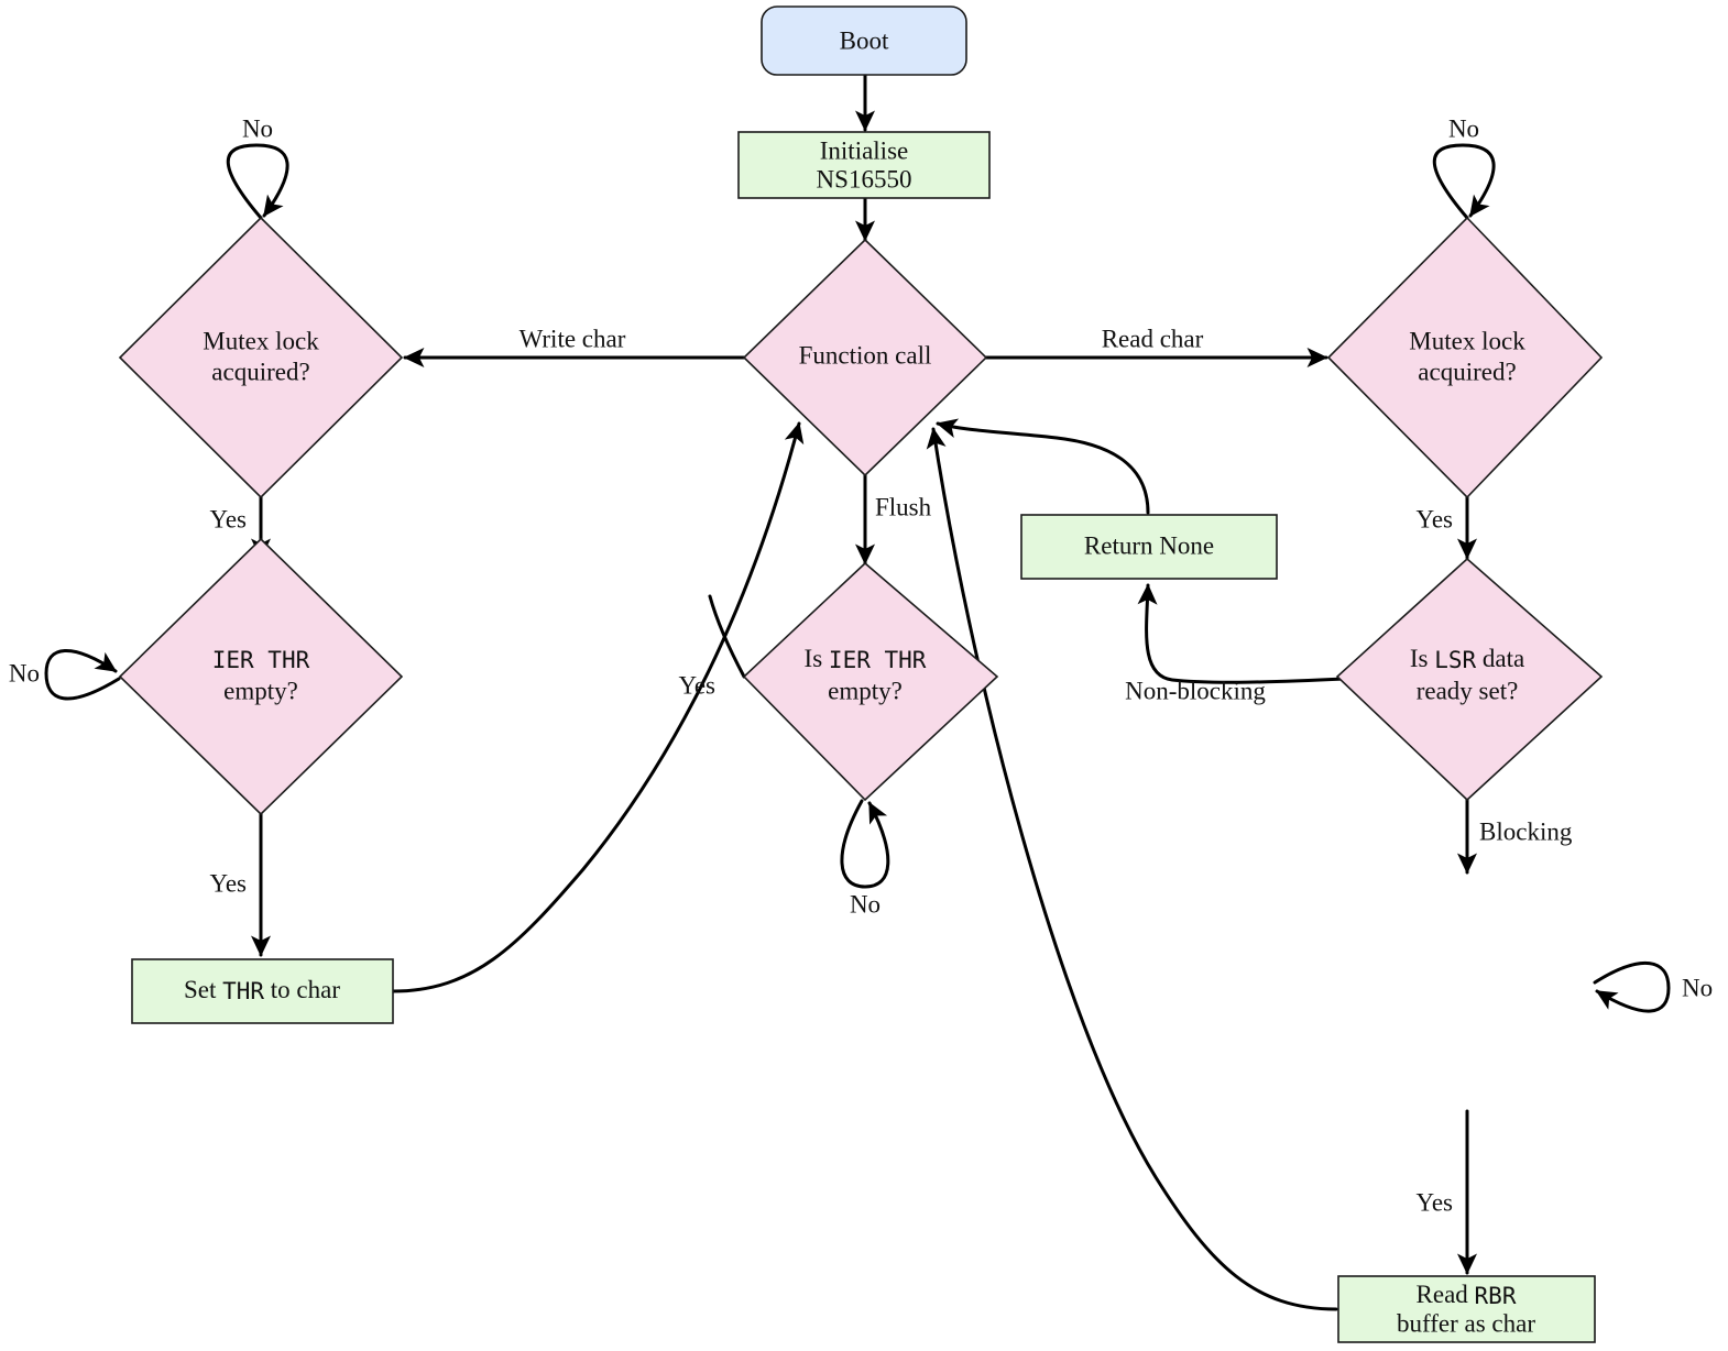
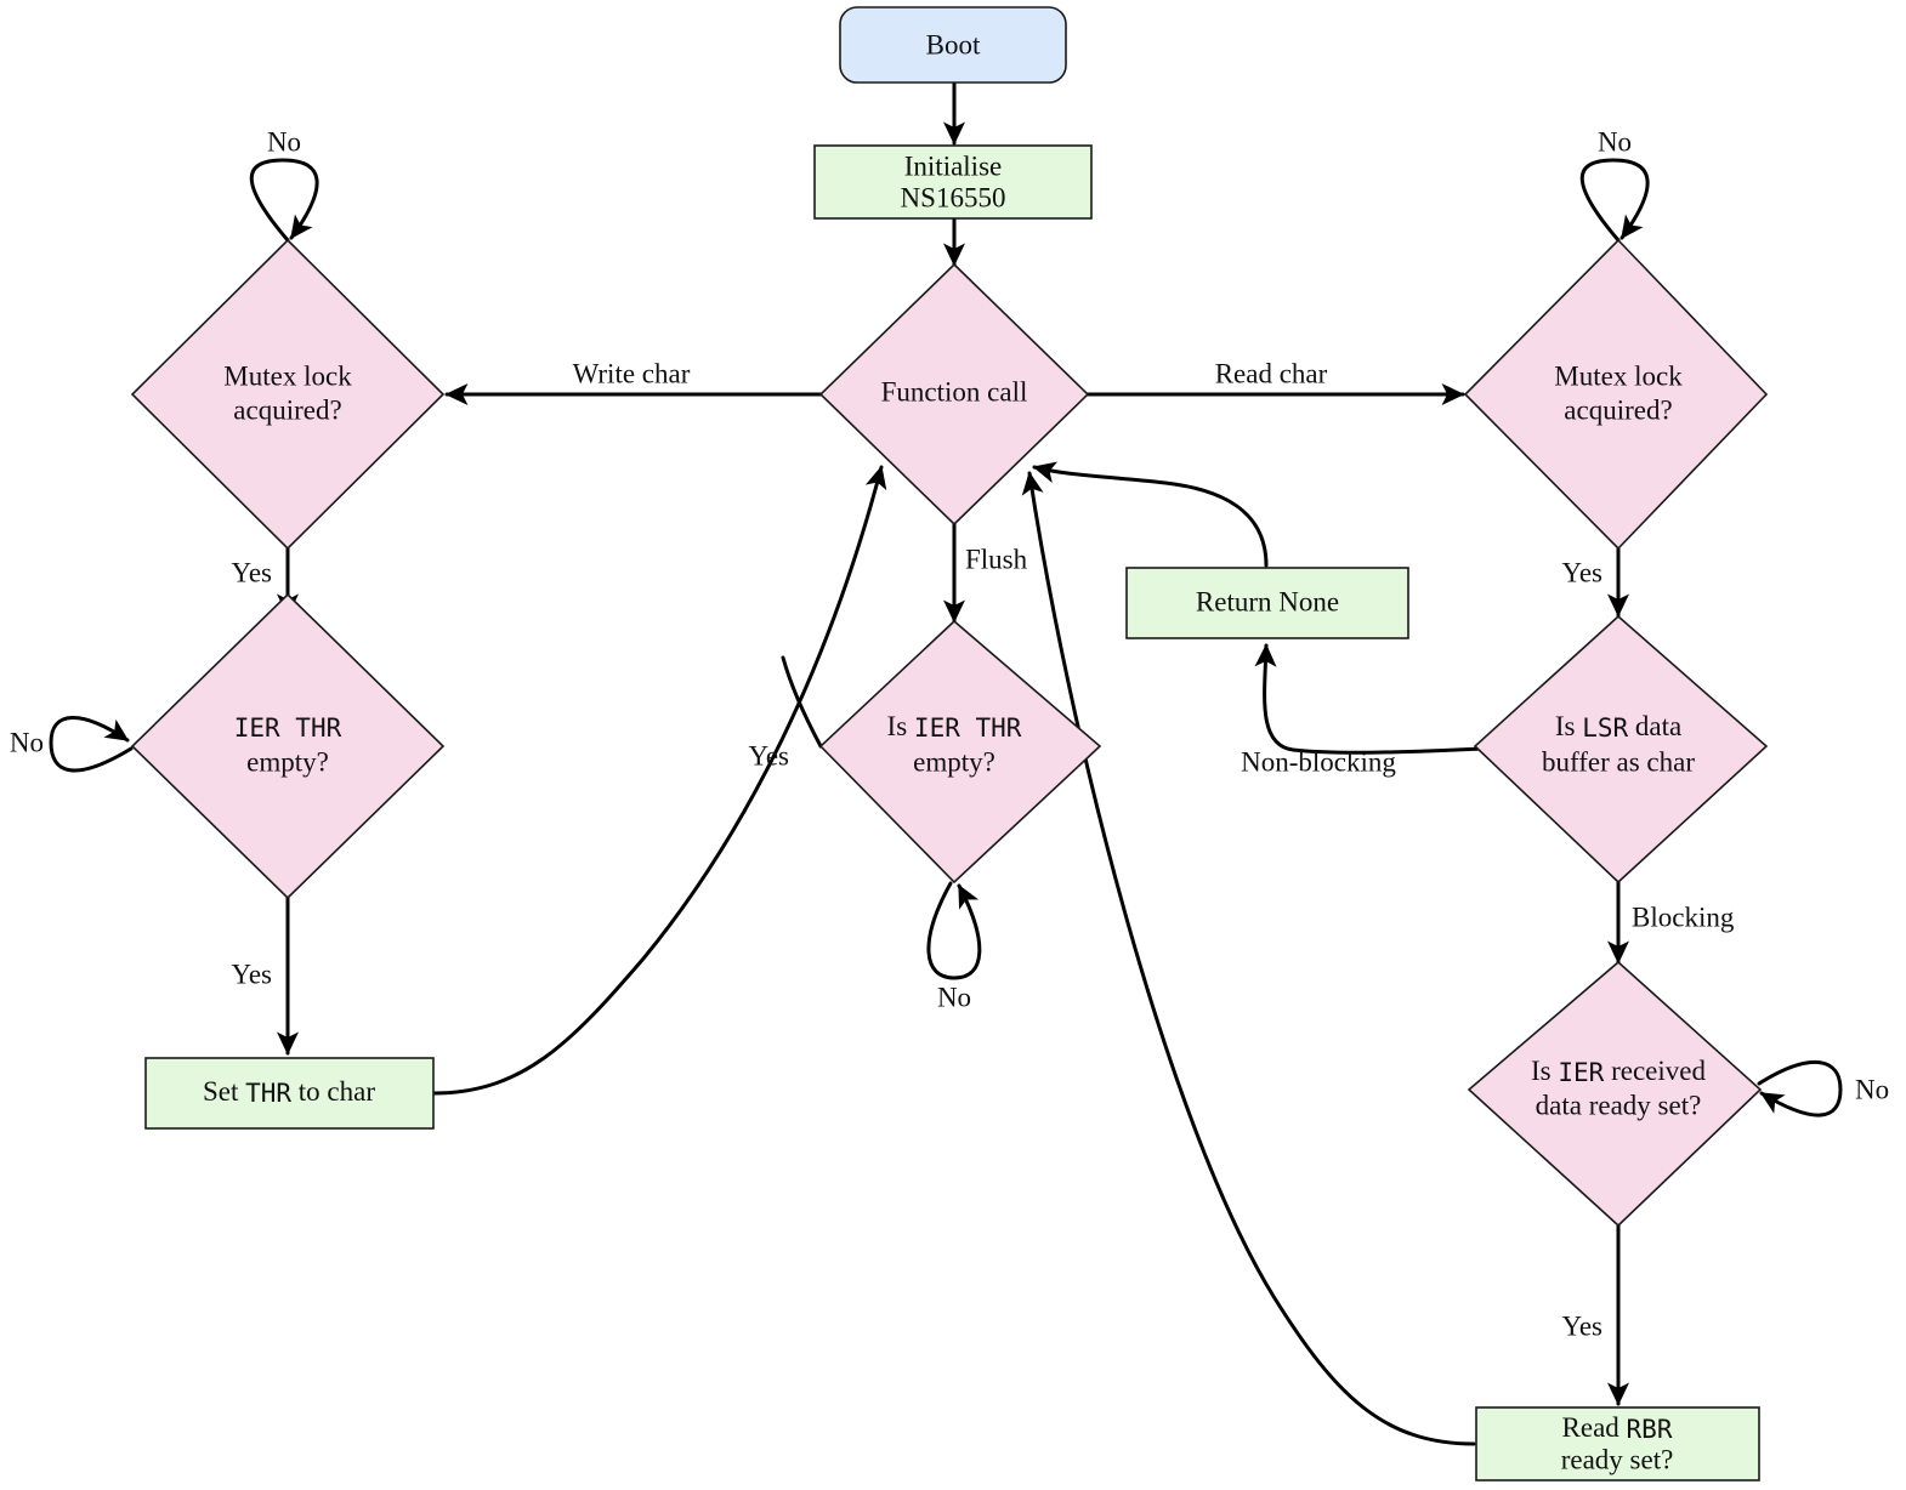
  Boot
  Initialise
  NS16550
  Function call
  Mutex lock
  acquired?
  IER THR
  empty?
  Set THR to char
  Is IER THR
  empty?
  Mutex lock
  acquired?
  Return None
  Is LSR data
- ready set?
+ buffer as char
+ Is IER received
+ data ready set?
  Read RBR
- buffer as char
+ ready set?
  No
  Yes
  No
  Yes
  Write char
  Read char
  Flush
  Yes
  No
  No
  Yes
  Non-blocking
  Blocking
  No
  Yes
